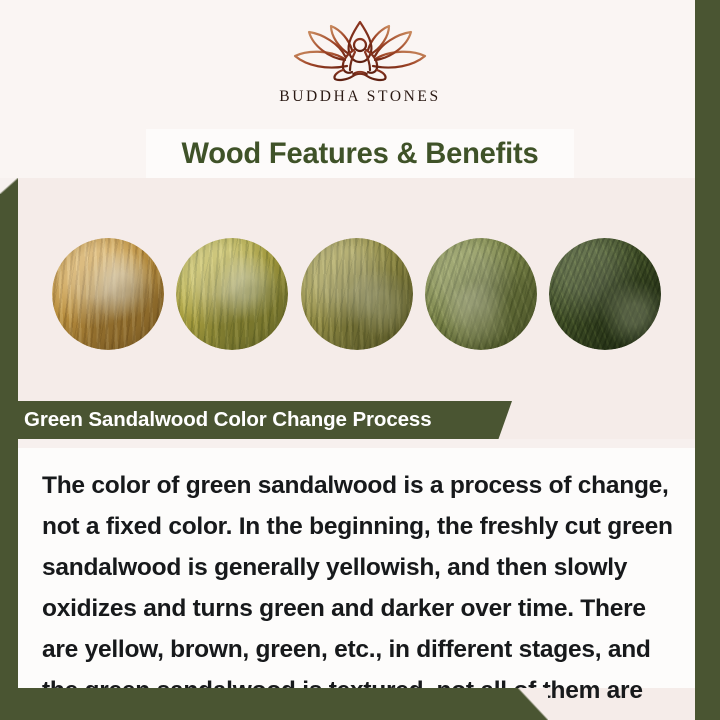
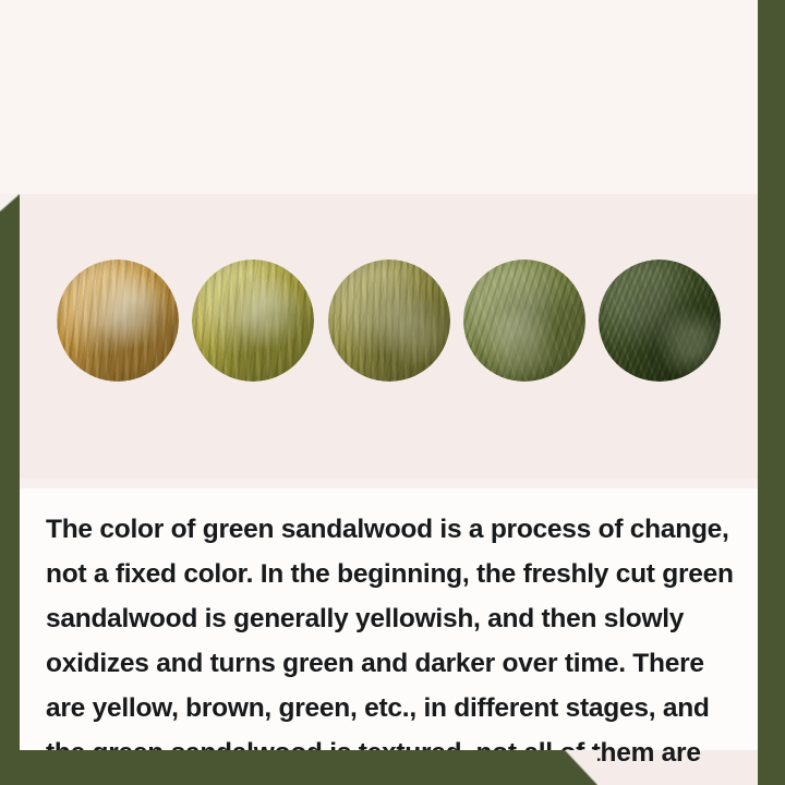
- BUDDHA STONES
- Wood Features & Benefits
- Green Sandalwood Color Change Process
  The color of green sandalwood is a process of change, not a fixed color. In the beginning, the freshly cut green sandalwood is generally yellowish, and then slowly oxidizes and turns green and darker over time. There are yellow, brown, green, etc., in different stages, and hem are
